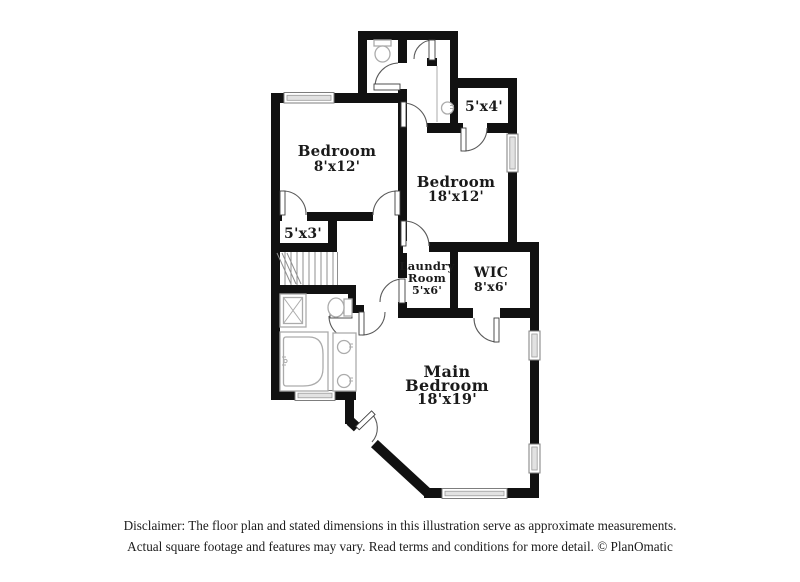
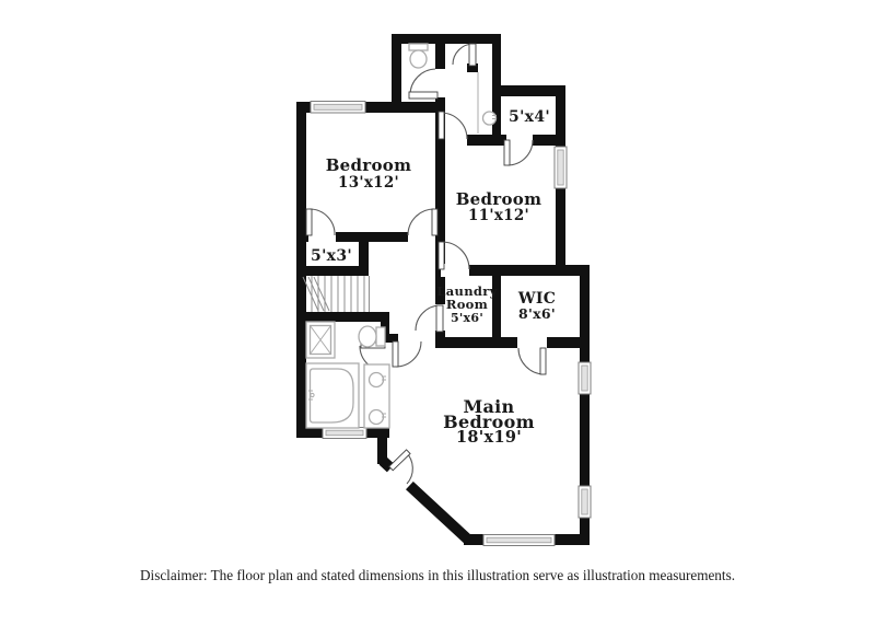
  Bedroom
- 8'x12'
+ 13'x12'
  Bedroom
- 18'x12'
+ 11'x12'
  5'x4'
  5'x3'
  Laundry
  Room
  5'x6'
  WIC
  8'x6'
  Main
  Bedroom
  18'x19'
- Disclaimer: The floor plan and stated dimensions in this illustration serve as approximate measurements.
+ Disclaimer: The floor plan and stated dimensions in this illustration serve as illustration measurements.
- Actual square footage and features may vary. Read terms and conditions for more detail. © PlanOmatic
